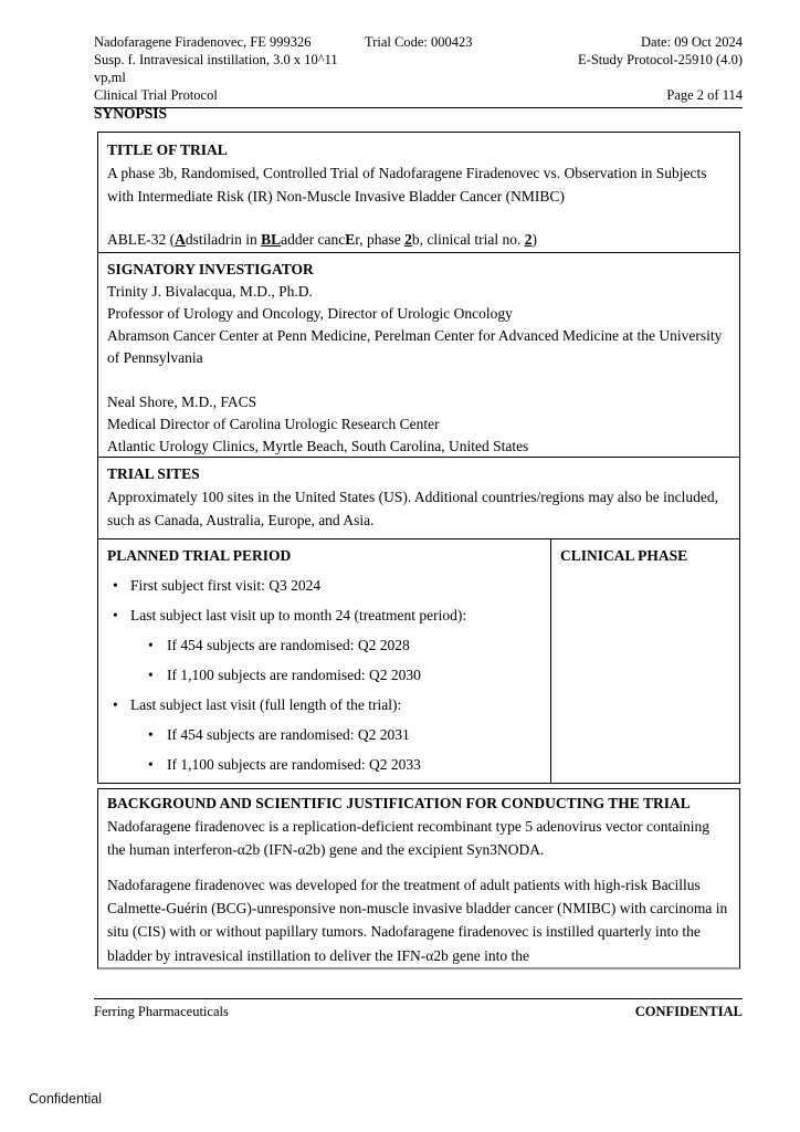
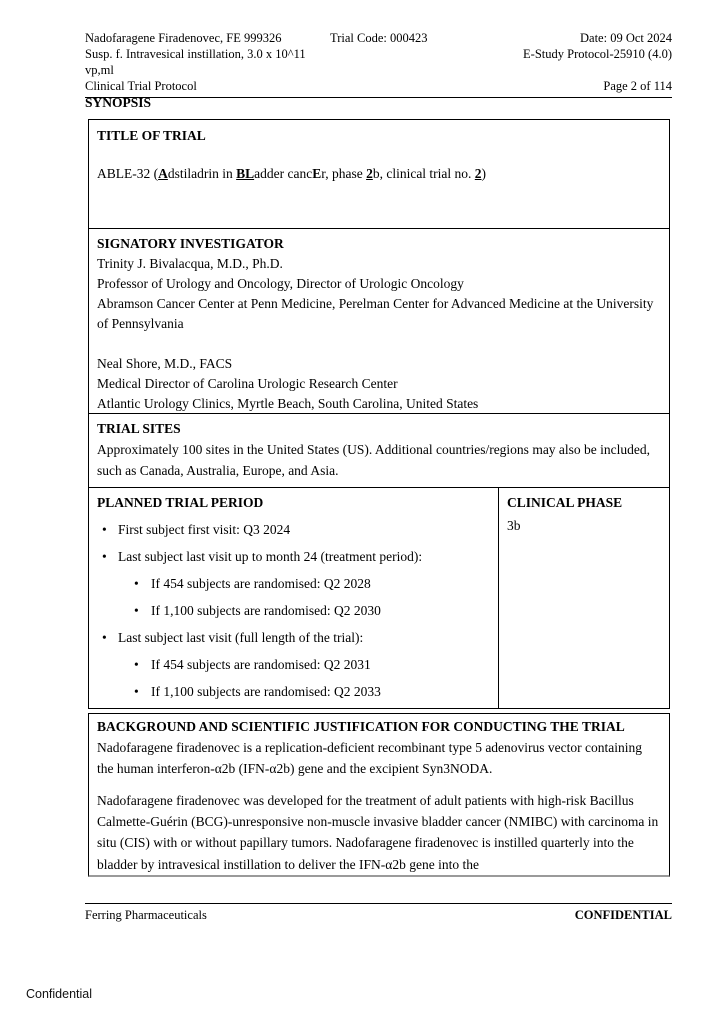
  Nadofaragene Firadenovec, FE 999326
  Trial Code: 000423
  Date: 09 Oct 2024
  Susp. f. Intravesical instillation, 3.0 x 10^11 vp,ml
  E-Study Protocol-25910 (4.0)
  Clinical Trial Protocol
  Page 2 of 114
  SYNOPSIS
  TITLE OF TRIAL
- A phase 3b, Randomised, Controlled Trial of Nadofaragene Firadenovec vs. Observation in Subjects with Intermediate Risk (IR) Non-Muscle Invasive Bladder Cancer (NMIBC)
  ABLE-32 (Adstiladrin in BLadder cancEr, phase 2b, clinical trial no. 2)
  SIGNATORY INVESTIGATOR
  Trinity J. Bivalacqua, M.D., Ph.D.
  Professor of Urology and Oncology, Director of Urologic Oncology
  Abramson Cancer Center at Penn Medicine, Perelman Center for Advanced Medicine at the University of Pennsylvania
  Neal Shore, M.D., FACS
  Medical Director of Carolina Urologic Research Center
  Atlantic Urology Clinics, Myrtle Beach, South Carolina, United States
  TRIAL SITES
  Approximately 100 sites in the United States (US). Additional countries/regions may also be included, such as Canada, Australia, Europe, and Asia.
  PLANNED TRIAL PERIOD
  •
  First subject first visit: Q3 2024
  •
  Last subject last visit up to month 24 (treatment period):
  •
  If 454 subjects are randomised: Q2 2028
  •
  If 1,100 subjects are randomised: Q2 2030
  •
  Last subject last visit (full length of the trial):
  •
  If 454 subjects are randomised: Q2 2031
  •
  If 1,100 subjects are randomised: Q2 2033
  CLINICAL PHASE
+ 3b
  BACKGROUND AND SCIENTIFIC JUSTIFICATION FOR CONDUCTING THE TRIAL
  Nadofaragene firadenovec is a replication-deficient recombinant type 5 adenovirus vector containing the human interferon-α2b (IFN-α2b) gene and the excipient Syn3NODA.
  Nadofaragene firadenovec was developed for the treatment of adult patients with high-risk Bacillus Calmette-Guérin (BCG)-unresponsive non-muscle invasive bladder cancer (NMIBC) with carcinoma in situ (CIS) with or without papillary tumors. Nadofaragene firadenovec is instilled quarterly into the bladder by intravesical instillation to deliver the IFN-α2b gene into the
  Ferring Pharmaceuticals
  CONFIDENTIAL
  Confidential
